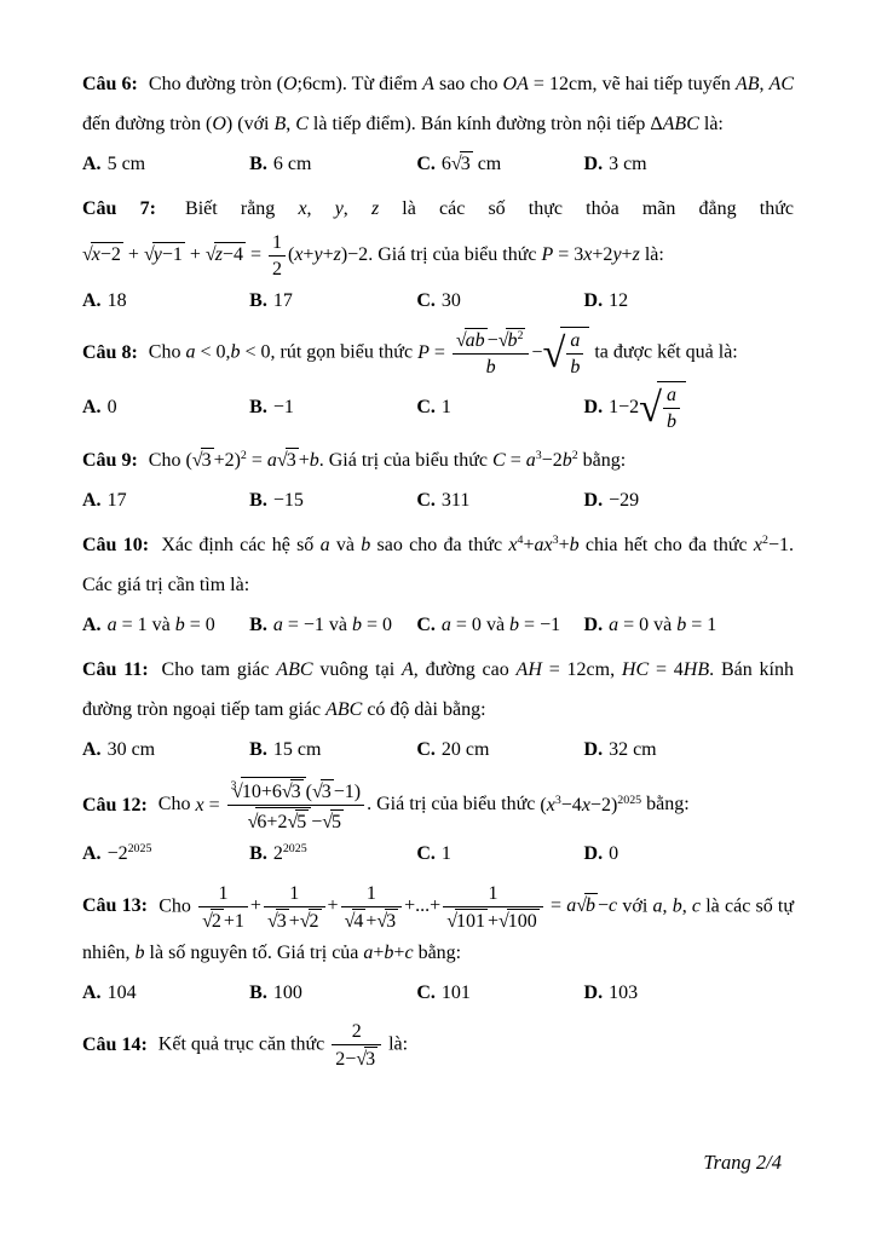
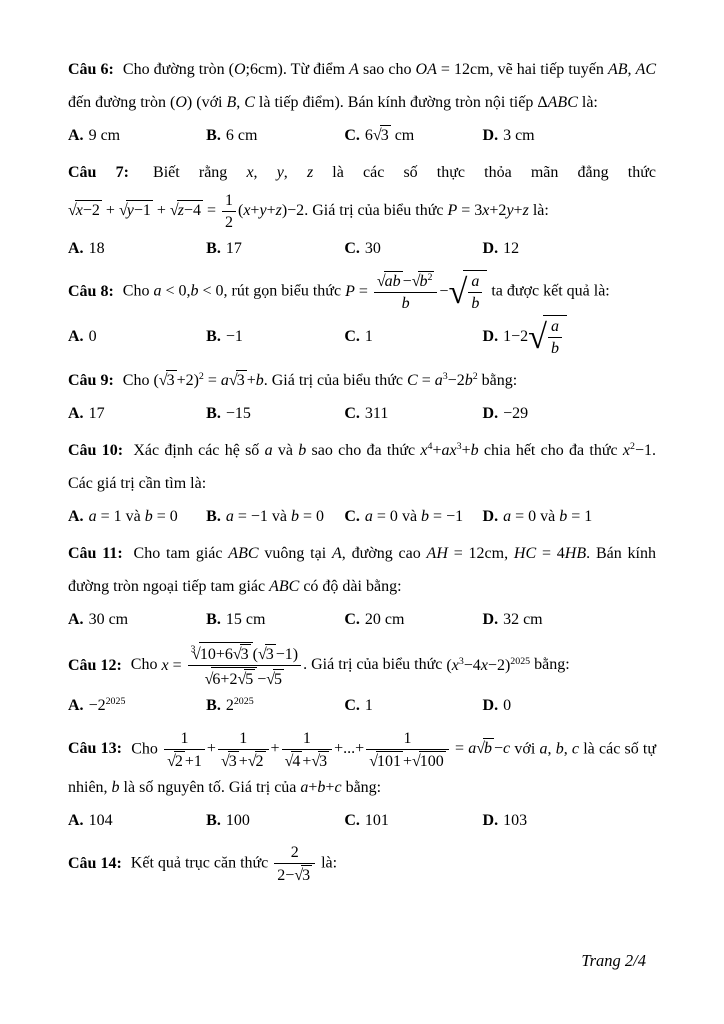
  Câu 6: Cho đường tròn (O;6cm). Từ điểm A sao cho OA = 12cm, vẽ hai tiếp tuyến AB, AC đến đường tròn (O) (với B, C là tiếp điểm). Bán kính đường tròn nội tiếp ΔABC là:
- A. 5 cm
+ A. 9 cm
  B. 6 cm
  C. 6√3 cm
  D. 3 cm
  Câu 7: Biết rằng x, y, z là các số thực thỏa mãn đẳng thức √x−2 + √y−1 + √z−4 =
  1
  2
  (x+y+z)−2. Giá trị của biểu thức P = 3x+2y+z là:
  A. 18
  B. 17
  C. 30
  D. 12
  Câu 8: Cho a < 0,b < 0, rút gọn biểu thức P =
  √ab−√b2
  b
  −
  √
  a
  b
  ta được kết quả là:
  A. 0
  B. −1
  C. 1
  D. 1−2
  √
  a
  b
  Câu 9: Cho (√3+2)2 = a√3+b. Giá trị của biểu thức C = a3−2b2 bằng:
  A. 17
  B. −15
  C. 311
  D. −29
  Câu 10: Xác định các hệ số a và b sao cho đa thức x4+ax3+b chia hết cho đa thức x2−1. Các giá trị cần tìm là:
  A. a = 1 và b = 0
  B. a = −1 và b = 0
  C. a = 0 và b = −1
  D. a = 0 và b = 1
  Câu 11: Cho tam giác ABC vuông tại A, đường cao AH = 12cm, HC = 4HB. Bán kính đường tròn ngoại tiếp tam giác ABC có độ dài bằng:
  A. 30 cm
  B. 15 cm
  C. 20 cm
  D. 32 cm
  Câu 12: Cho x =
  3√10+6√3 (√3−1)
  √6+2√5 −√5
  . Giá trị của biểu thức (x3−4x−2)2025 bằng:
  A. −22025
  B. 22025
  C. 1
  D. 0
  Câu 13: Cho
  1
  √2+1
  +
  1
  √3+√2
  +
  1
  √4+√3
  +...+
  1
  √101+√100
  = a√b−c với a, b, c là các số tự nhiên, b là số nguyên tố. Giá trị của a+b+c bằng:
  A. 104
  B. 100
  C. 101
  D. 103
  Câu 14: Kết quả trục căn thức
  2
  2−√3
  là:
  Trang 2/4
